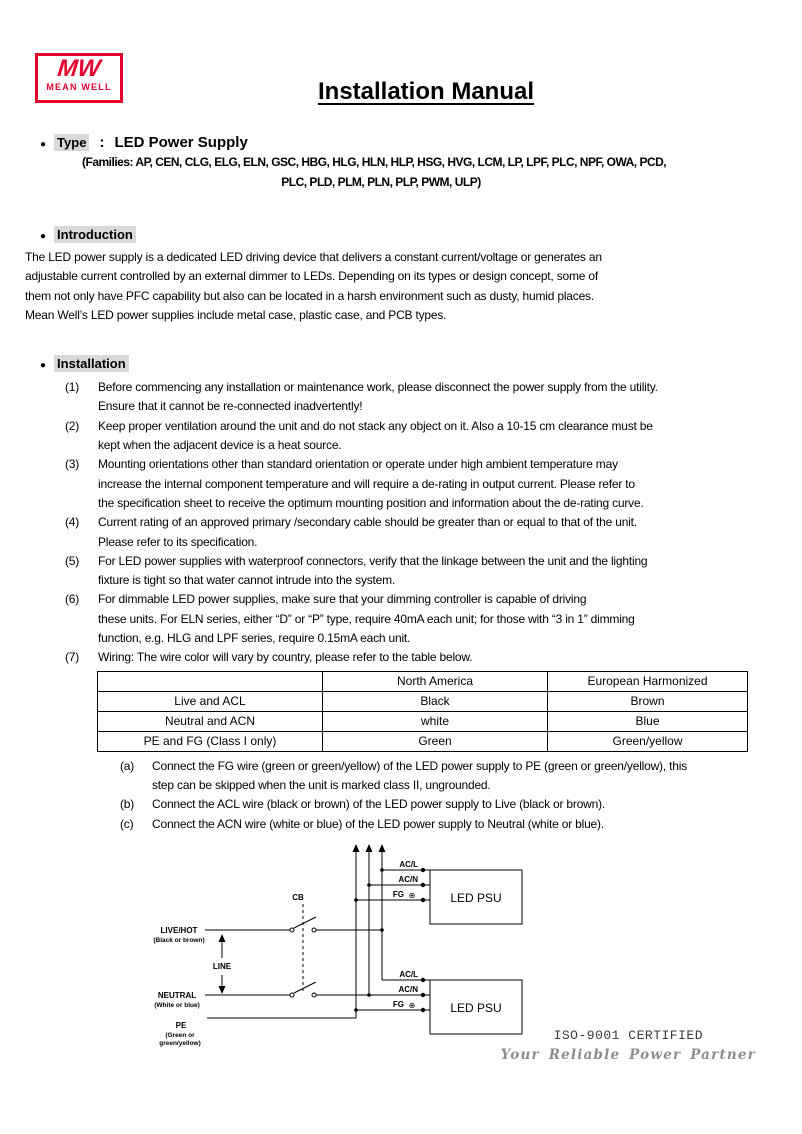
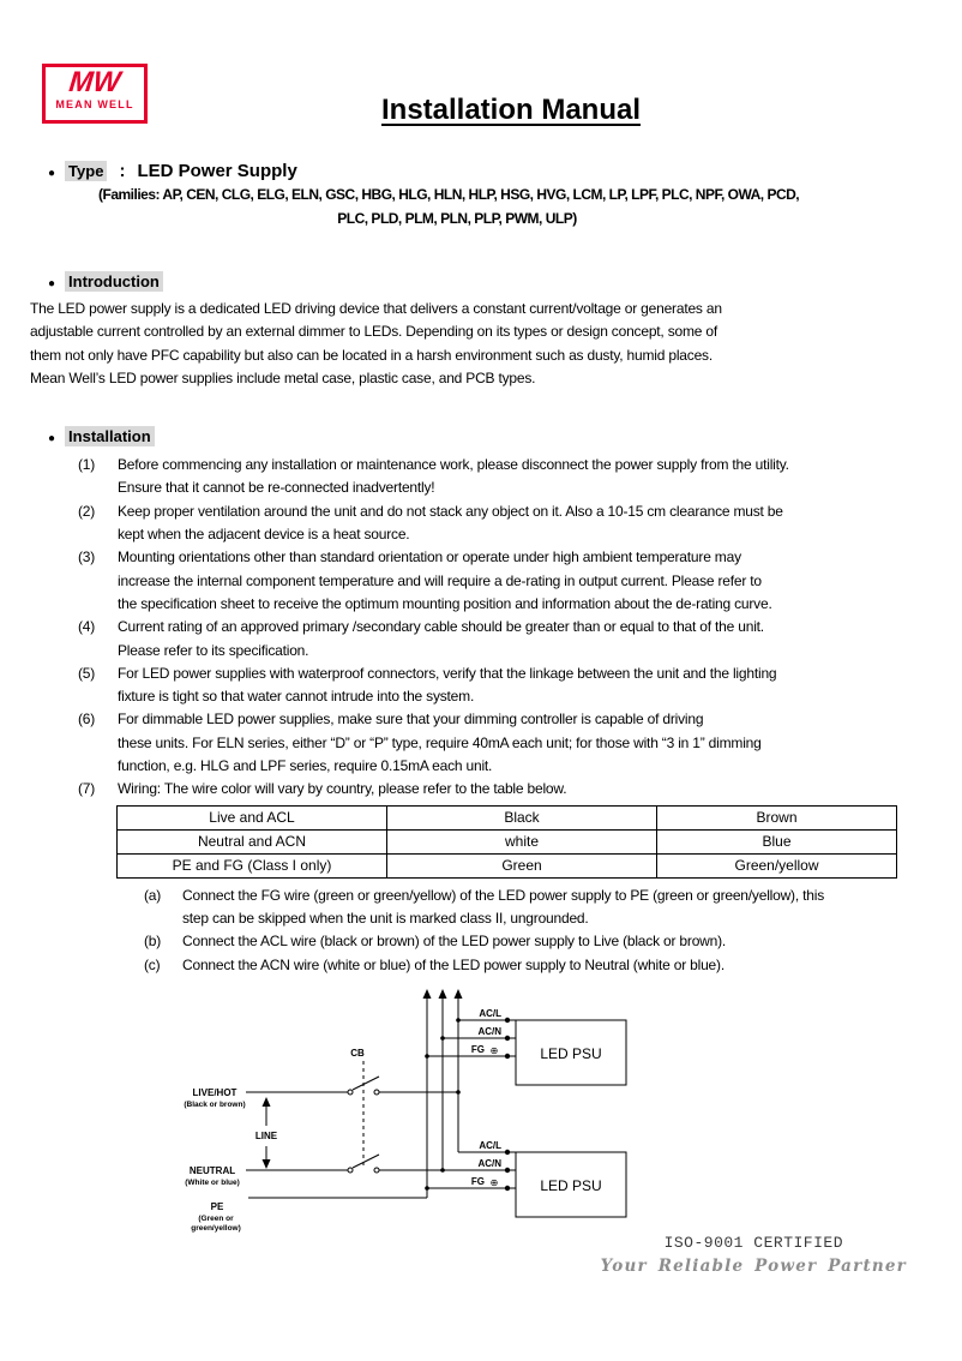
  MEAN WELL
  Installation Manual
  ●
  Type
  :
  LED Power Supply
  (Families: AP, CEN, CLG, ELG, ELN, GSC, HBG, HLG, HLN, HLP, HSG, HVG, LCM, LP, LPF, PLC, NPF, OWA, PCD,
  PLC, PLD, PLM, PLN, PLP, PWM, ULP)
  ●
  Introduction
  The LED power supply is a dedicated LED driving device that delivers a constant current/voltage or generates an
  adjustable current controlled by an external dimmer to LEDs. Depending on its types or design concept, some of
  them not only have PFC capability but also can be located in a harsh environment such as dusty, humid places.
  Mean Well’s LED power supplies include metal case, plastic case, and PCB types.
  ●
  Installation
  (1)
  Before commencing any installation or maintenance work, please disconnect the power supply from the utility.
  Ensure that it cannot be re-connected inadvertently!
  (2)
  Keep proper ventilation around the unit and do not stack any object on it. Also a 10-15 cm clearance must be
  kept when the adjacent device is a heat source.
  (3)
  Mounting orientations other than standard orientation or operate under high ambient temperature may
  increase the internal component temperature and will require a de-rating in output current. Please refer to
  the specification sheet to receive the optimum mounting position and information about the de-rating curve.
  (4)
  Current rating of an approved primary /secondary cable should be greater than or equal to that of the unit.
  Please refer to its specification.
  (5)
  For LED power supplies with waterproof connectors, verify that the linkage between the unit and the lighting
  fixture is tight so that water cannot intrude into the system.
  (6)
  For dimmable LED power supplies, make sure that your dimming controller is capable of driving
  these units. For ELN series, either “D” or “P” type, require 40mA each unit; for those with “3 in 1” dimming
  function, e.g. HLG and LPF series, require 0.15mA each unit.
  (7)
  Wiring: The wire color will vary by country, please refer to the table below.
- 	North America	European Harmonized
  Live and ACL	Black	Brown
  Neutral and ACN	white	Blue
  PE and FG (Class I only)	Green	Green/yellow
  (a)
  Connect the FG wire (green or green/yellow) of the LED power supply to PE (green or green/yellow), this
  step can be skipped when the unit is marked class II, ungrounded.
  (b)
  Connect the ACL wire (black or brown) of the LED power supply to Live (black or brown).
  (c)
  Connect the ACN wire (white or blue) of the LED power supply to Neutral (white or blue).
  LED PSU
  LED PSU
  AC/L
  AC/N
  FG
  ⊕
  AC/L
  AC/N
  FG
  ⊕
  CB
  LINE
  LIVE/HOT
  NEUTRAL
  PE
  ISO-9001 CERTIFIED
  Your Reliable Power Partner
